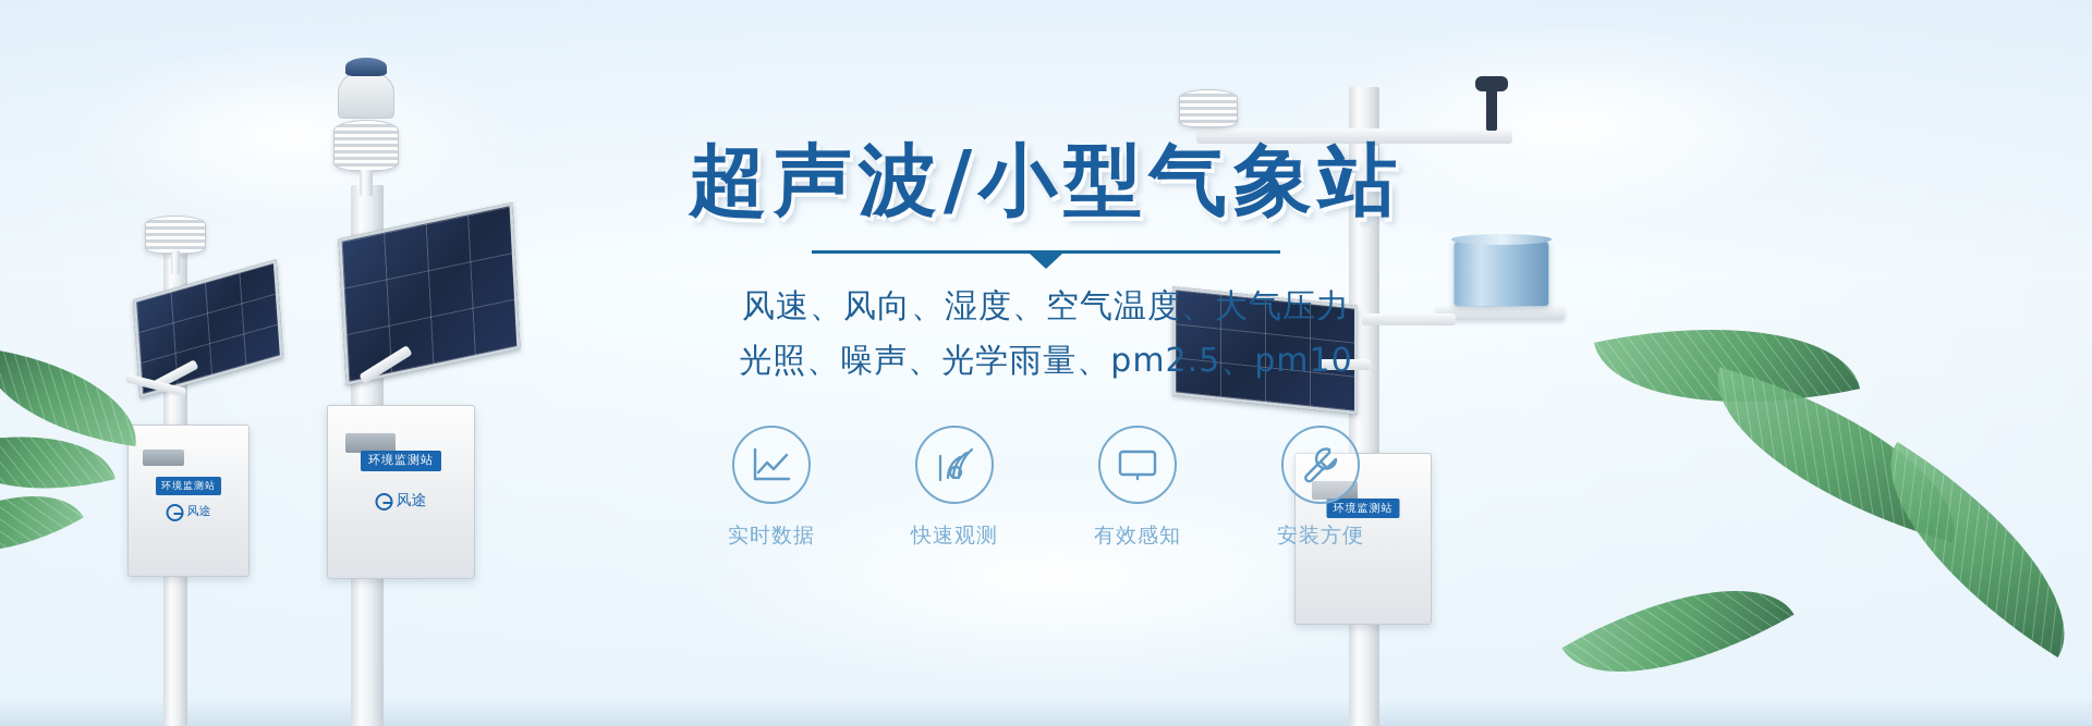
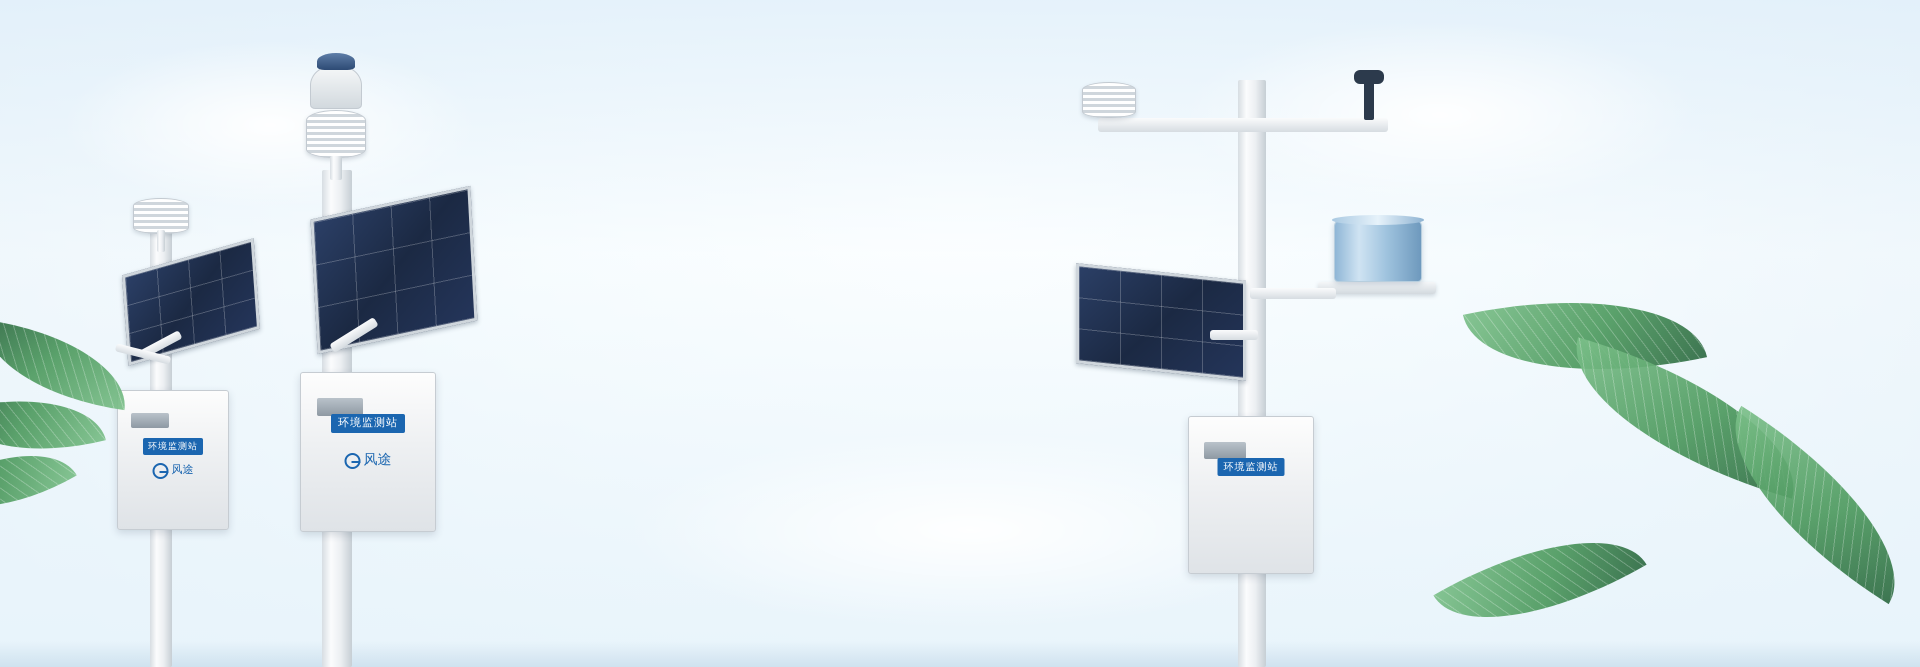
  环境监测站
  风途
  环境监测站
  风途
  环境监测站
- 超声波/小型气象站
- 风速、风向、湿度、空气温度、大气压力
- 光照、噪声、光学雨量、pm2.5、pm10
- 实时数据
- 快速观测
- 有效感知
- 安装方便
